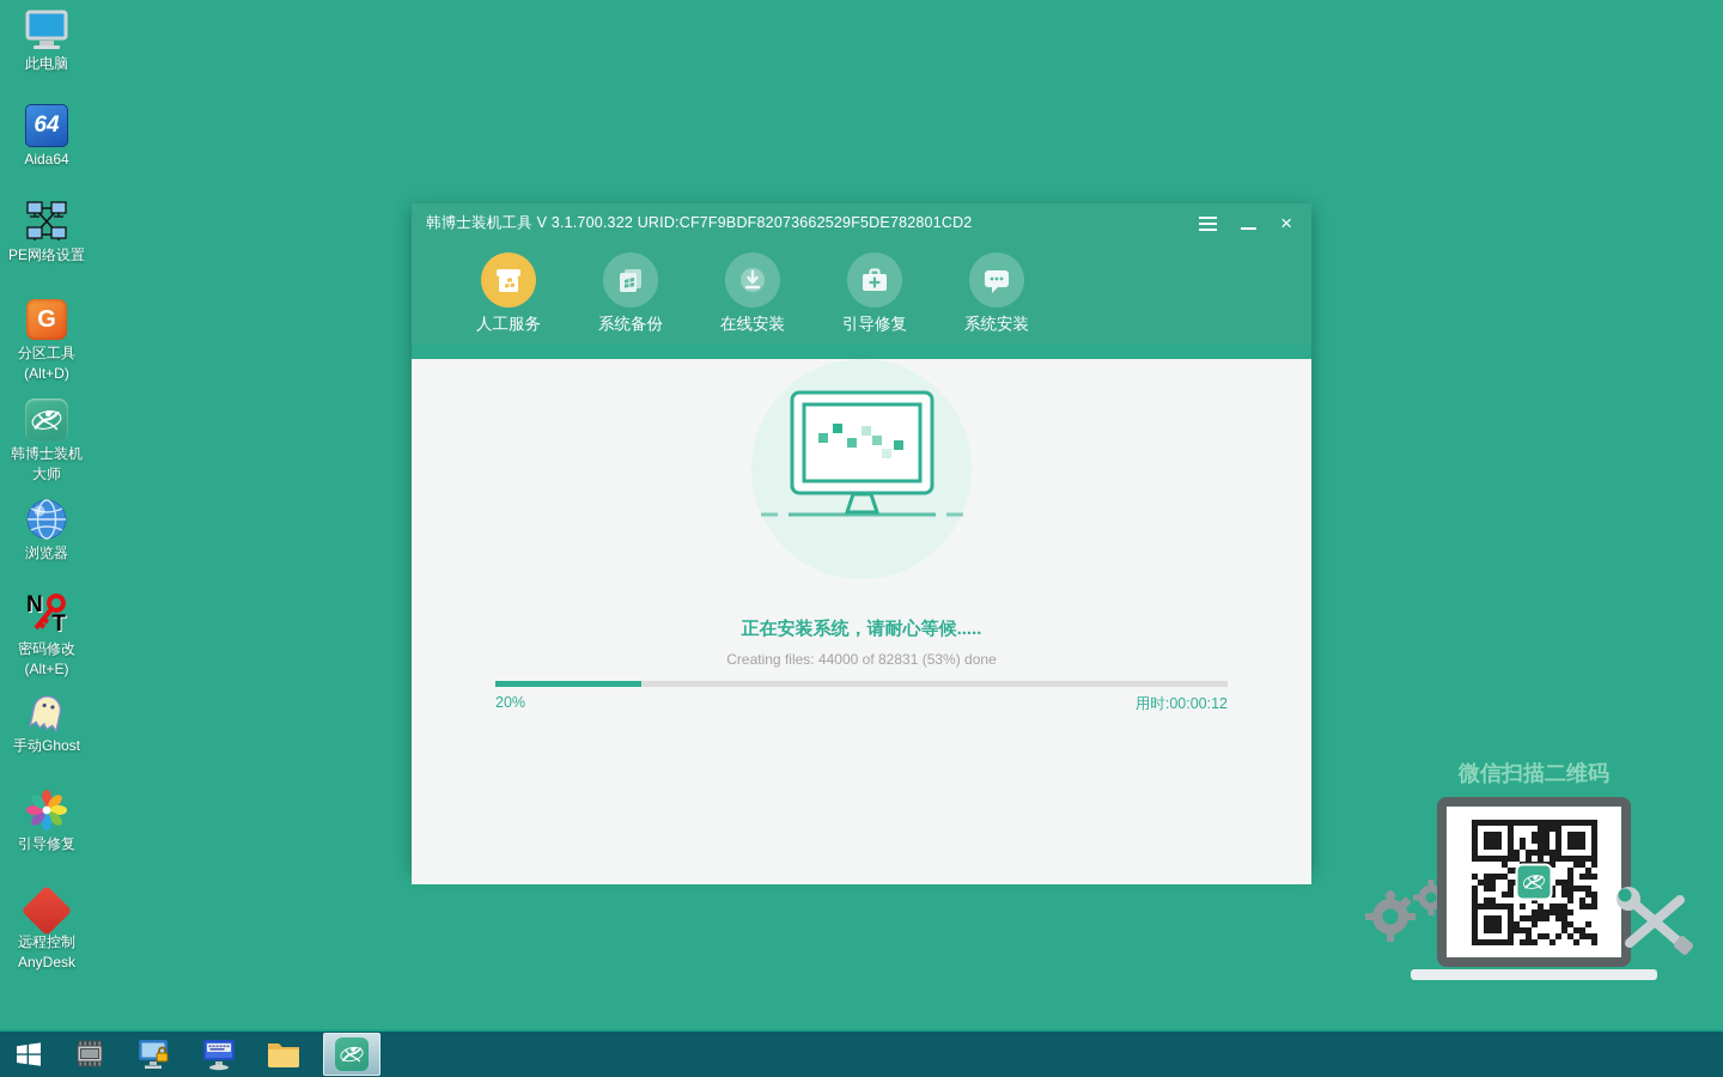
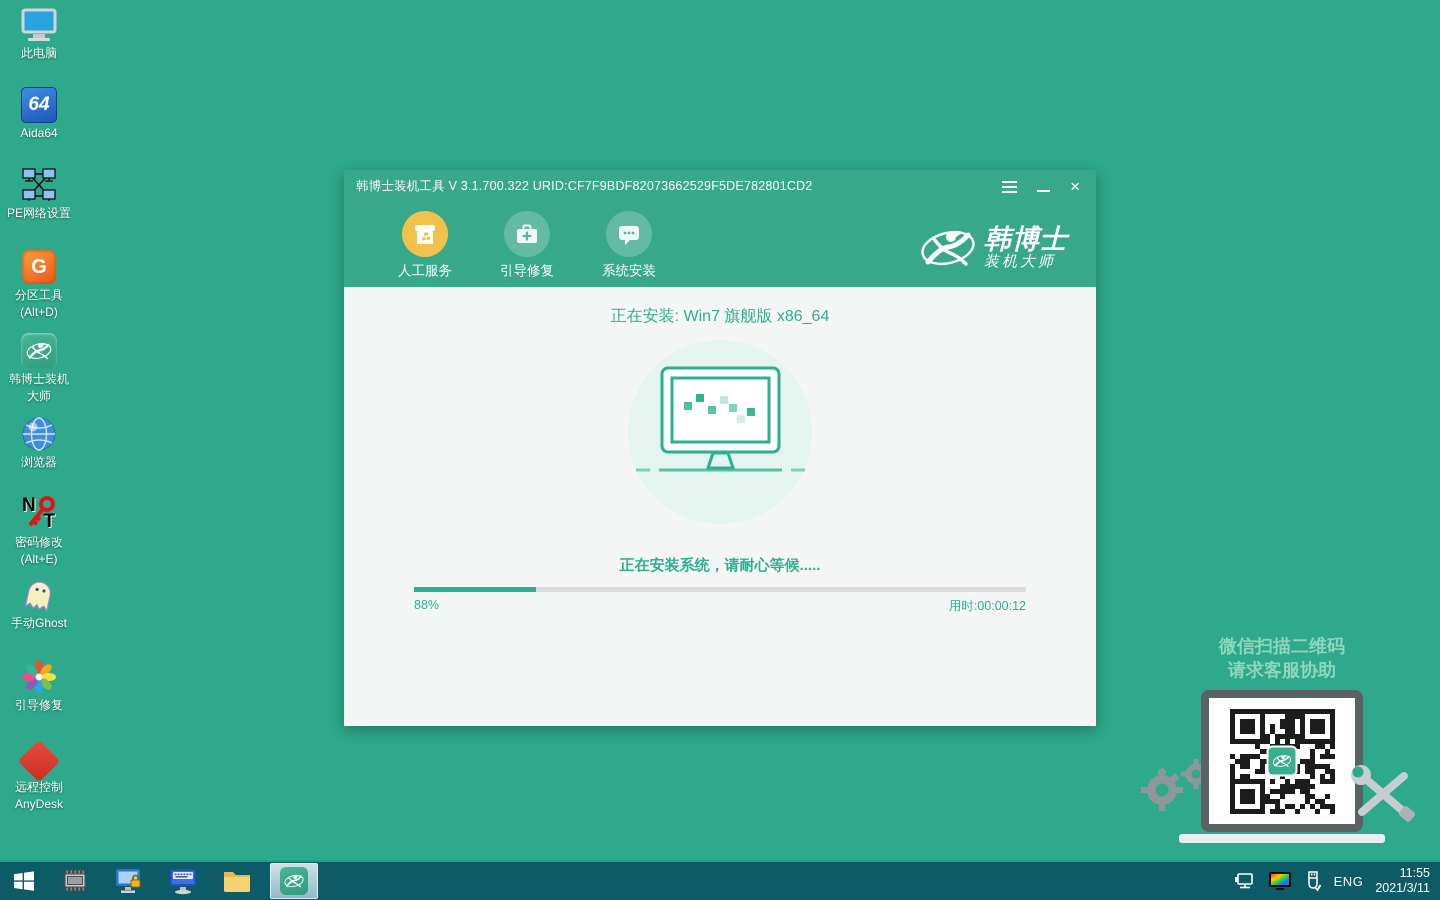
  此电脑
  64
  Aida64
  PE网络设置
  G
  分区工具
  (Alt+D)
  韩博士装机
  大师
  浏览器
  N
  T
  密码修改
  (Alt+E)
  手动Ghost
  引导修复
  远程控制
  AnyDesk
  韩博士装机工具 V 3.1.700.322 URID:CF7F9BDF82073662529F5DE782801CD2
  ×
  人工服务
- 系统备份
- 在线安装
  引导修复
  系统安装
+ 韩博士
+ 装机大师
+ 正在安装: Win7 旗舰版 x86_64
  正在安装系统，请耐心等候.....
- Creating files: 44000 of 82831 (53%) done
- 20%
+ 88%
  用时:00:00:12
  微信扫描二维码
+ 请求客服协助
+ ENG
+ 11:55
+ 2021/3/11
